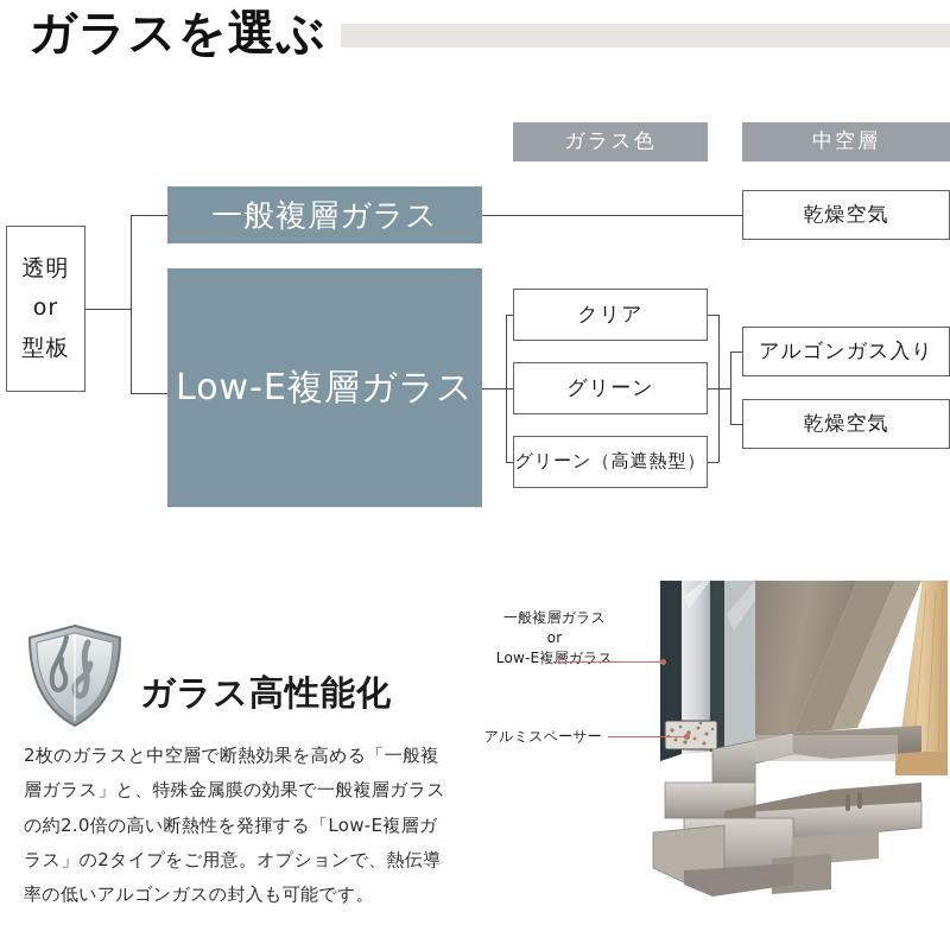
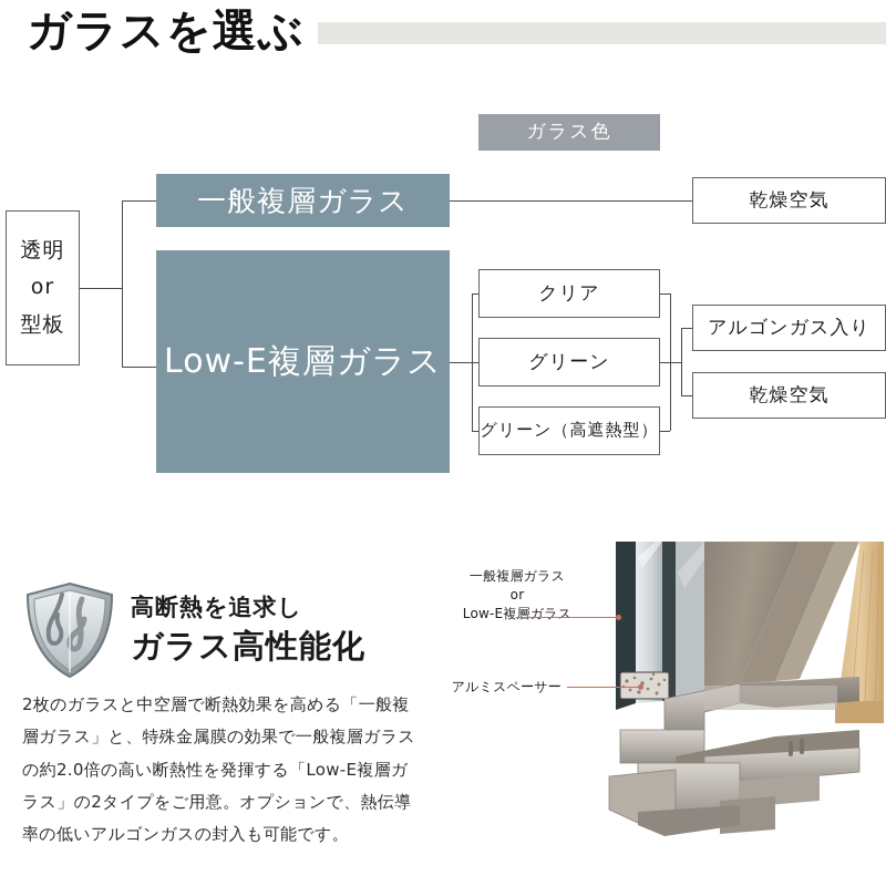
  ガラスを選ぶ
  ガラス色
- 中空層
  透明
  or
  型板
  一般複層ガラス
  Low-E複層ガラス
  クリア
  グリーン
  グリーン（高遮熱型）
  乾燥空気
  アルゴンガス入り
  乾燥空気
+ 高断熱を追求し
  ガラス高性能化
  2枚のガラスと中空層で断熱効果を高める「一般複層ガラス」と、特殊金属膜の効果で一般複層ガラスの約2.0倍の高い断熱性を発揮する「Low-E複層ガラス」の2タイプをご用意。オプションで、熱伝導率の低いアルゴンガスの封入も可能です。
  一般複層ガラス
  or
  Low-E複層ガラス
  アルミスペーサー
